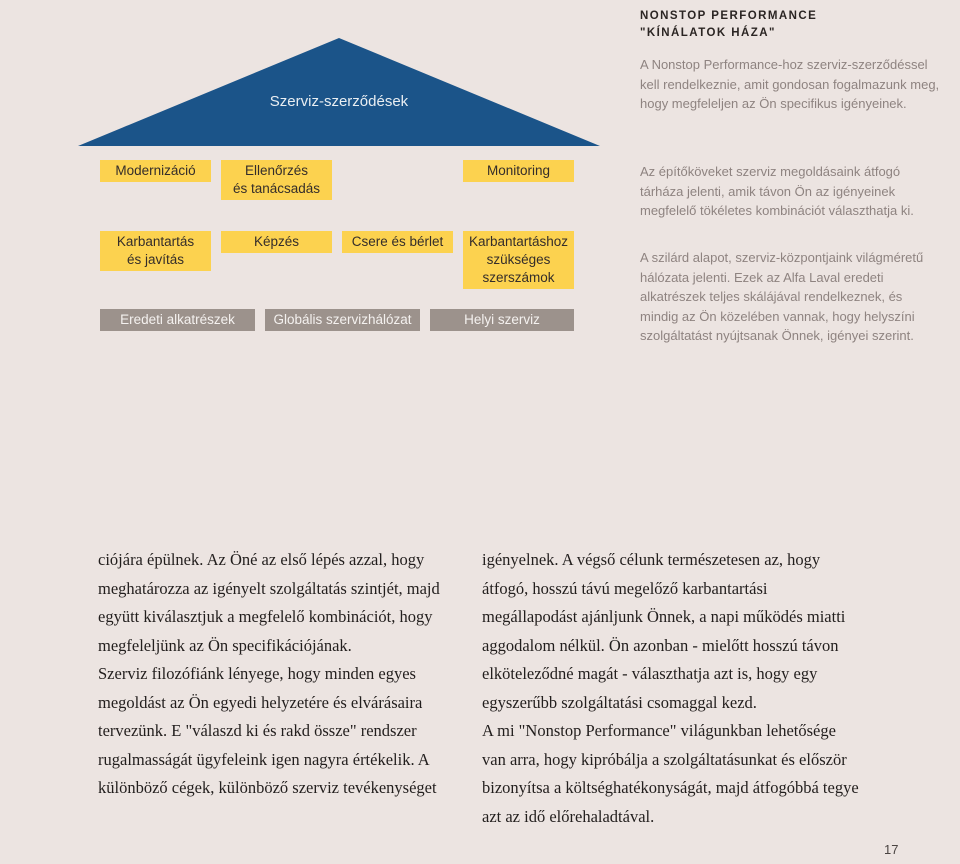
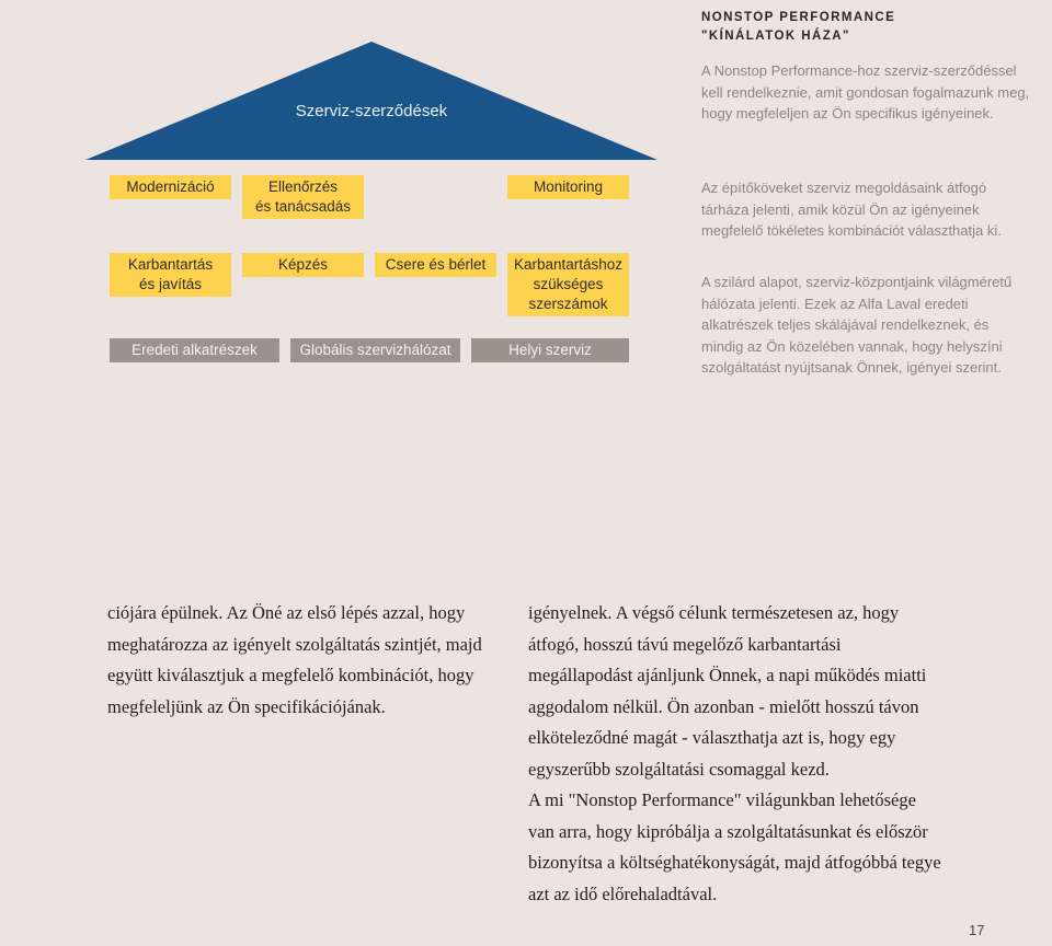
  NONSTOP PERFORMANCE
  "KÍNÁLATOK HÁZA"
  A Nonstop Performance-hoz szerviz-szerződéssel kell rendelkeznie, amit gondosan fogalmazunk meg, hogy megfeleljen az Ön specifikus igényeinek.
  Szerviz-szerződések
  Modernizáció
  Ellenőrzés
  és tanácsadás
  Monitoring
  Karbantartás
  és javítás
  Képzés
  Csere és bérlet
  Karbantartáshoz
  szükséges
  szerszámok
  Eredeti alkatrészek
  Globális szervizhálózat
  Helyi szerviz
- Az építőköveket szerviz megoldásaink átfogó tárháza jelenti, amik távon Ön az igényeinek megfelelő tökéletes kombinációt választhatja ki.
+ Az építőköveket szerviz megoldásaink átfogó tárháza jelenti, amik közül Ön az igényeinek megfelelő tökéletes kombinációt választhatja ki.
  A szilárd alapot, szerviz-központjaink világméretű hálózata jelenti. Ezek az Alfa Laval eredeti alkatrészek teljes skálájával rendelkeznek, és mindig az Ön közelében vannak, hogy helyszíni szolgáltatást nyújtsanak Önnek, igényei szerint.
  ciójára épülnek. Az Öné az első lépés azzal, hogy meghatározza az igényelt szolgáltatás szintjét, majd együtt kiválasztjuk a megfelelő kombinációt, hogy megfeleljünk az Ön specifikációjának.
- Szerviz filozófiánk lényege, hogy minden egyes megoldást az Ön egyedi helyzetére és elvárásaira tervezünk. E "válaszd ki és rakd össze" rendszer rugalmasságát ügyfeleink igen nagyra értékelik. A különböző cégek, különböző szerviz tevékenységet
  igényelnek. A végső célunk természetesen az, hogy átfogó, hosszú távú megelőző karbantartási megállapodást ajánljunk Önnek, a napi működés miatti aggodalom nélkül. Ön azonban - mielőtt hosszú távon elköteleződné magát - választhatja azt is, hogy egy egyszerűbb szolgáltatási csomaggal kezd.
  A mi "Nonstop Performance" világunkban lehetősége van arra, hogy kipróbálja a szolgáltatásunkat és először bizonyítsa a költséghatékonyságát, majd átfogóbbá tegye azt az idő előrehaladtával.
  17
